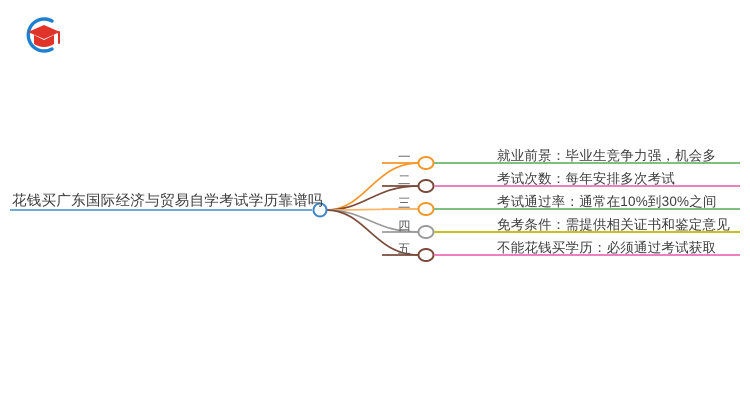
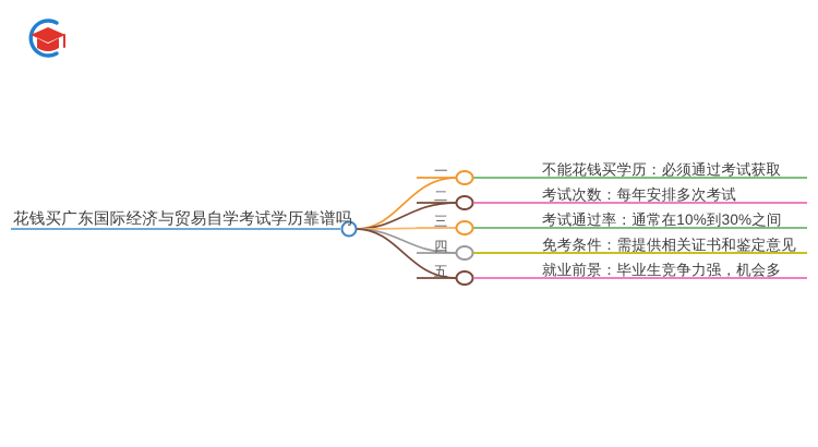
  花钱买广东国际经济与贸易自学考试学历靠谱吗
  一
  二
  三
  四
  五
- 就业前景：毕业生竞争力强，机会多
+ 不能花钱买学历：必须通过考试获取
  考试次数：每年安排多次考试
  考试通过率：通常在10%到30%之间
  免考条件：需提供相关证书和鉴定意见
- 不能花钱买学历：必须通过考试获取
+ 就业前景：毕业生竞争力强，机会多
